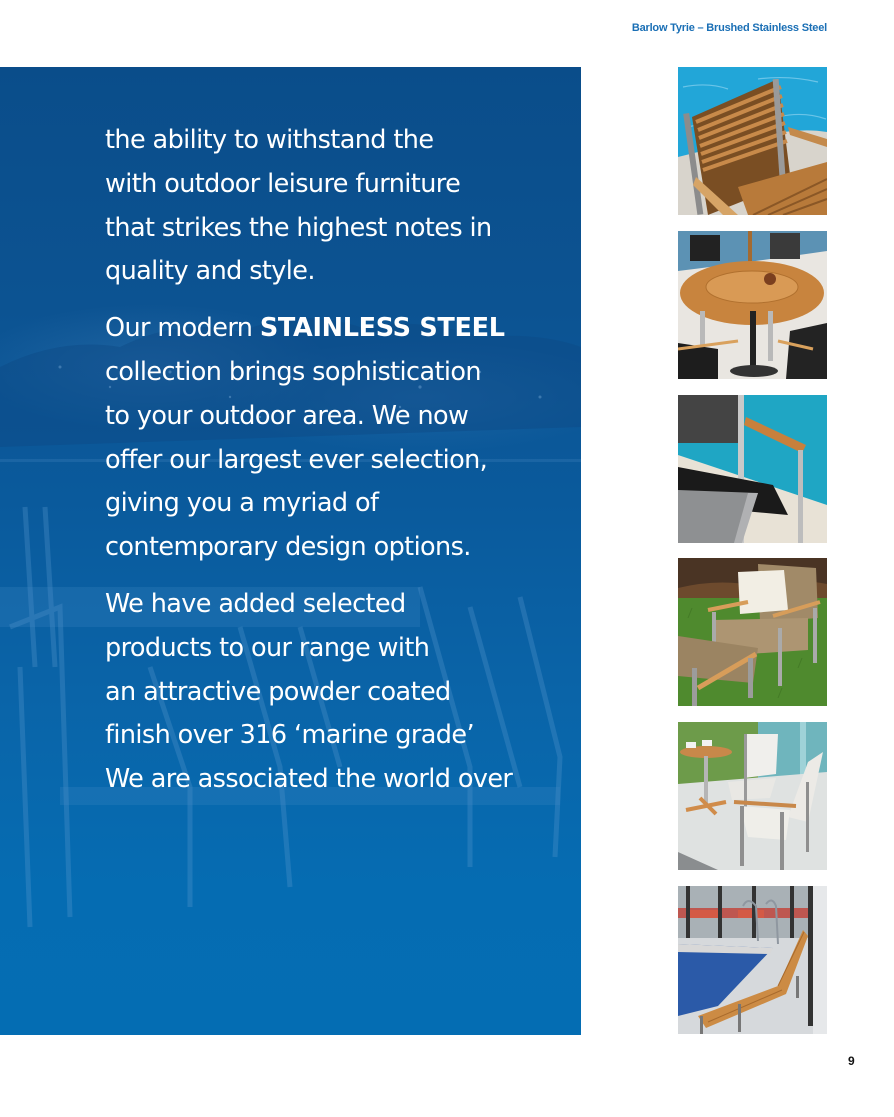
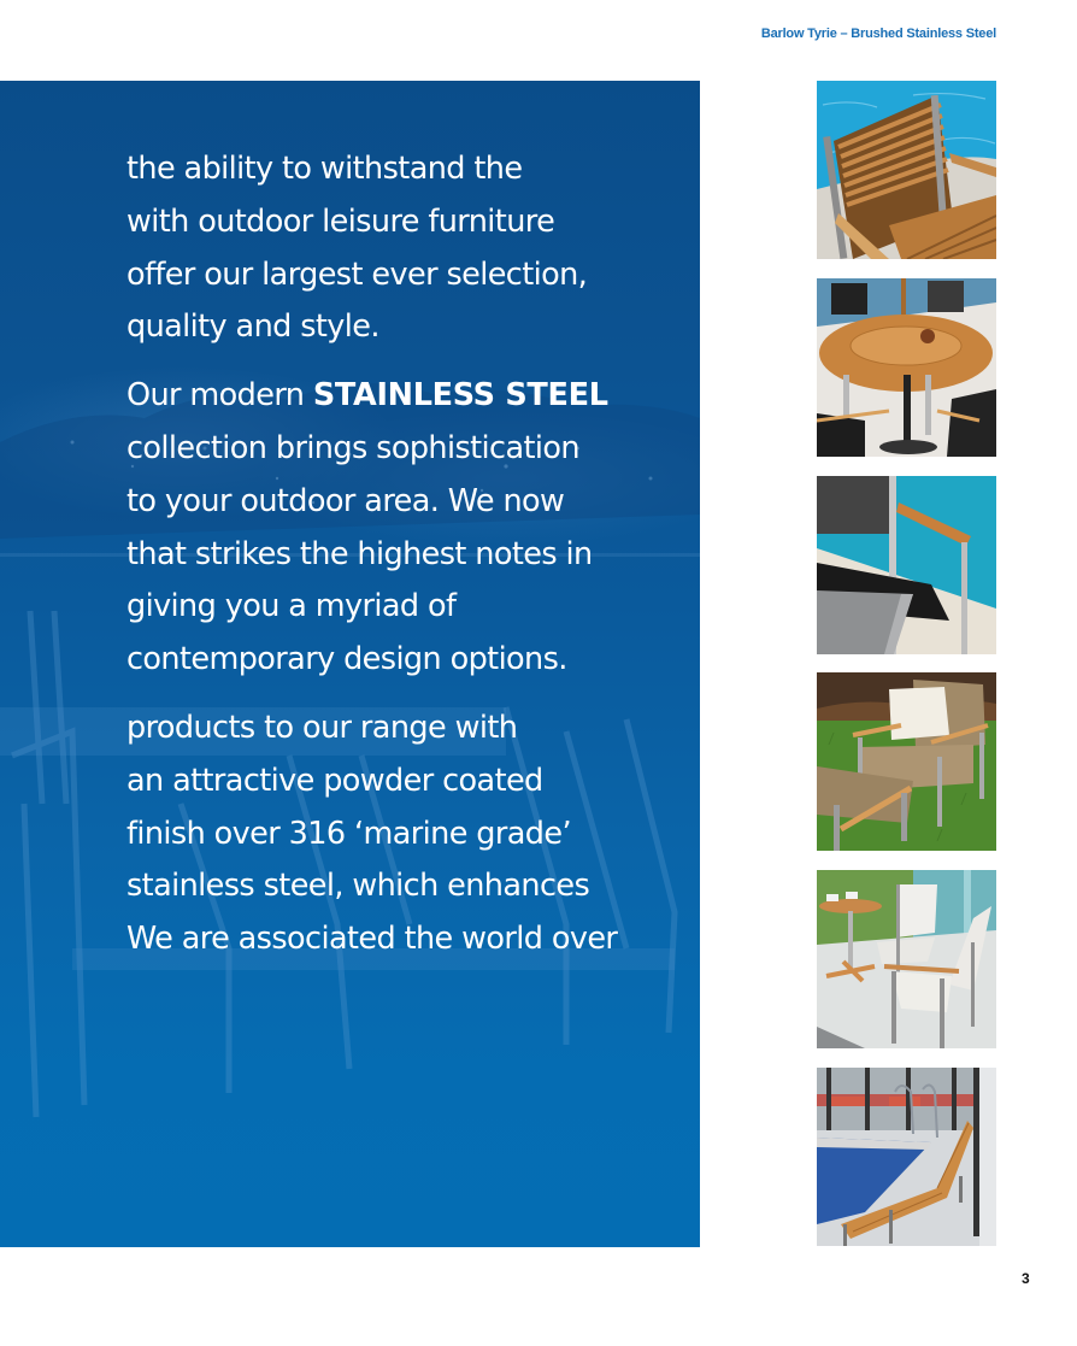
  Barlow Tyrie – Brushed Stainless Steel
  the ability to withstand the
  with outdoor leisure furniture
- that strikes the highest notes in
+ offer our largest ever selection,
  quality and style.
  Our modern STAINLESS STEEL
  collection brings sophistication
  to your outdoor area. We now
- offer our largest ever selection,
+ that strikes the highest notes in
  giving you a myriad of
  contemporary design options.
- We have added selected
  products to our range with
  an attractive powder coated
  finish over 316 ‘marine grade’
+ stainless steel, which enhances
  We are associated the world over
- 9
+ 3
